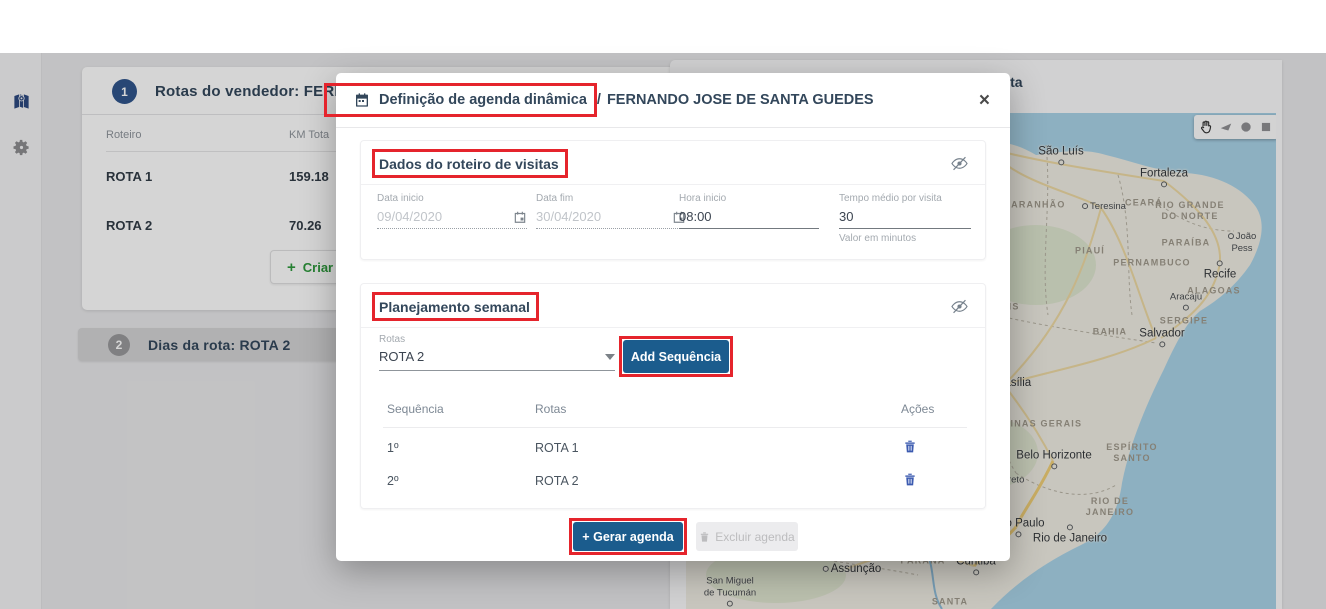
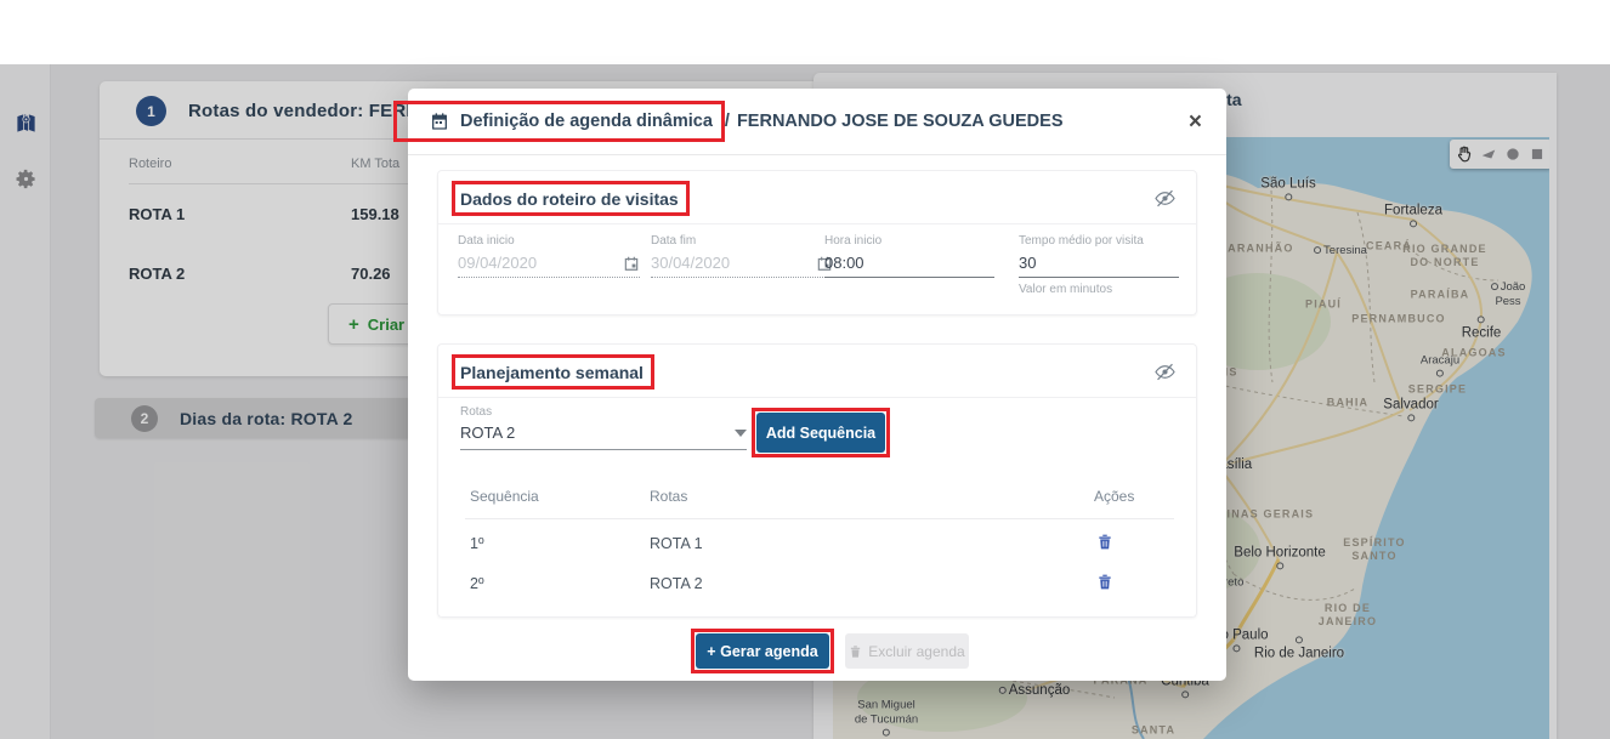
  1
  Rotas do vendedor: FER
  Roteiro
  KM Tota
  ROTA 1
  159.18
  ROTA 2
  70.26
  +
  Criar
  2
  Dias da rota: ROTA 2
  São Luís
  Fortaleza
  ARANHÃO
  Teresina
  CEARÁ
  RIO GRANDE
  DO NORTE
  PARAÍBA
  João Pess
  PIAUÍ
  PERNAMBUCO
  Recife
  ALAGOAS
  Aracaju
  SERGIPE
  BAHIA
  Salvador
  INAS GERAIS
  ESPÍRITO
  SANTO
  Belo Horizonte
  RIO DE
  JANEIRO
  Rio de Janeiro
  Curitiba
  Assunção
  San Miguel
  de Tucumán
  SANTA
  Definição de agenda dinâmica
  /
- FERNANDO JOSE DE SANTA GUEDES
+ FERNANDO JOSE DE SOUZA GUEDES
  ×
  Dados do roteiro de visitas
  Data inicio
  09/04/2020
  Data fim
  30/04/2020
  Hora inicio
  08:00
  Tempo médio por visita
  30
  Valor em minutos
  Planejamento semanal
  Rotas
  ROTA 2
  Add Sequência
  Sequência
  Rotas
  Ações
  1º
  ROTA 1
  2º
  ROTA 2
  + Gerar agenda
  Excluir agenda
